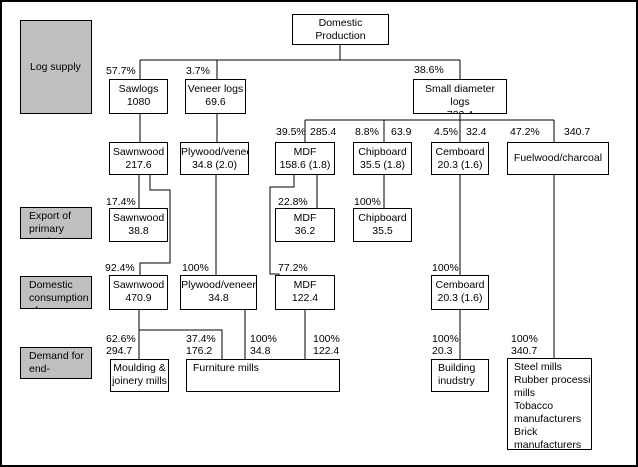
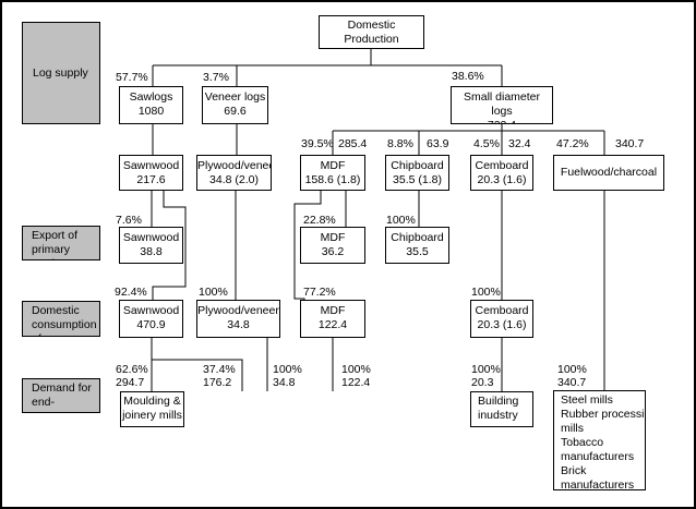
  Log supply
  Export of primary
  Domestic
  consumption
  Demand for end-
  Domestic Production
  57.7%
  3.7%
  38.6%
  Sawlogs
  1080
  Veneer logs
  69.6
  Small diameter logs
  39.5%
  285.4
  8.8%
  63.9
  4.5%
  32.4
  47.2%
  340.7
  Sawnwood
  217.6
  Plywood/vene
  34.8 (2.0)
  MDF
  158.6 (1.8)
  Chipboard
  35.5 (1.8)
  Cemboard
  20.3 (1.6)
  Fuelwood/charcoal
- 17.4%
+ 7.6%
  22.8%
  100%
  Sawnwood
  38.8
  MDF
  36.2
  Chipboard
  35.5
  92.4%
  100%
  77.2%
  100%
  Sawnwood
  470.9
  Plywood/veneer
  34.8
  MDF
  122.4
  Cemboard
  20.3 (1.6)
  62.6%
  294.7
  37.4%
  176.2
  100%
  34.8
  100%
  122.4
  100%
  20.3
  100%
  340.7
  Moulding &
  joinery mills
- Furniture mills
  Building
  inudstry
  Steel mills
  Rubber processi
  mills
  Tobacco
  manufacturers
  Brick
  manufacturers
